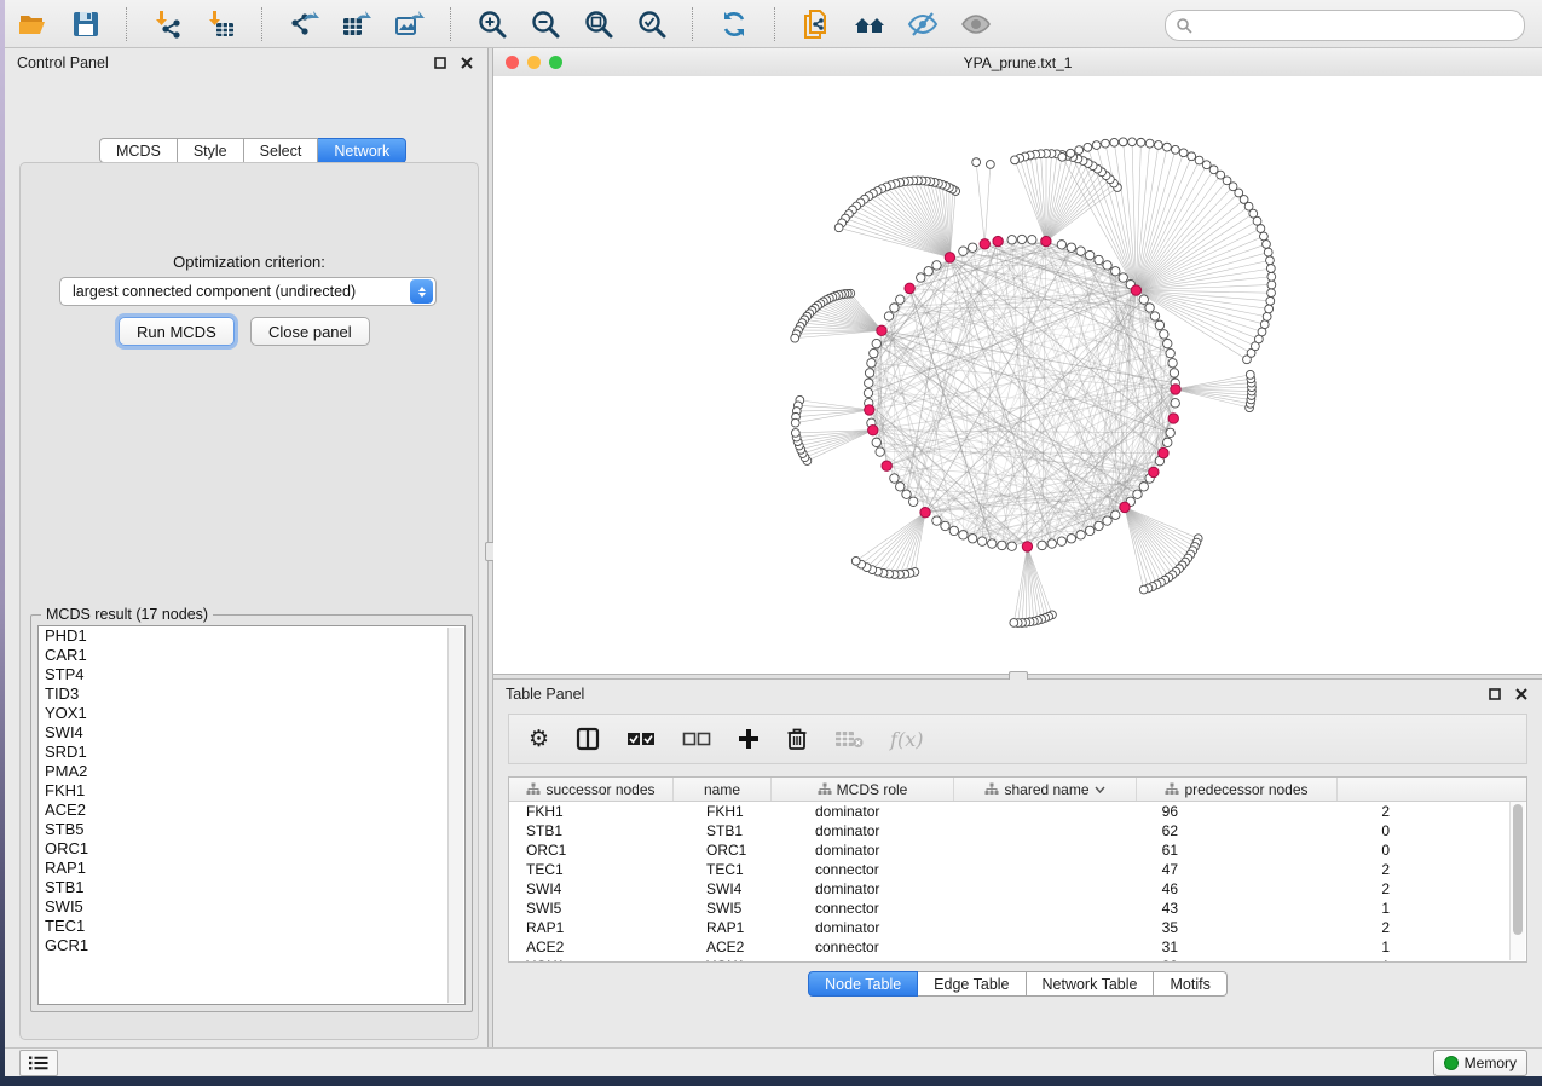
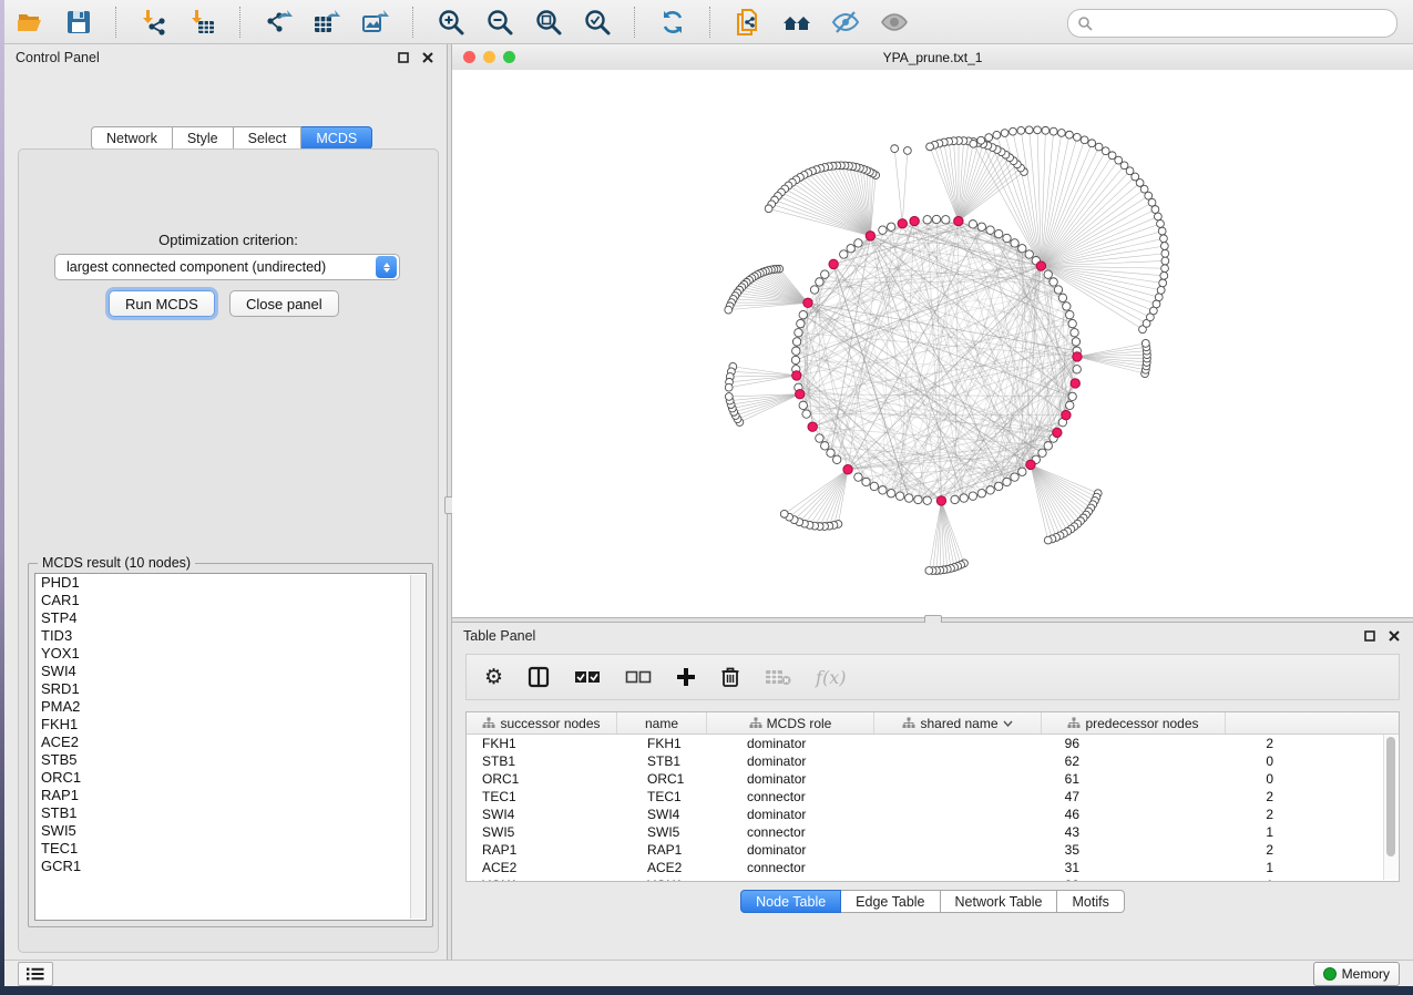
  Control Panel
- MCDS
+ Network
  Style
  Select
- Network
+ MCDS
  Optimization criterion:
  largest connected component (undirected)
  Run MCDS
  Close panel
- MCDS result (17 nodes)
+ MCDS result (10 nodes)
  PHD1
  CAR1
  STP4
  TID3
  YOX1
  SWI4
  SRD1
  PMA2
  FKH1
  ACE2
  STB5
  ORC1
  RAP1
  STB1
  SWI5
  TEC1
  GCR1
  YPA_prune.txt_1
  Table Panel
  ⚙
  f(x)
  successor nodes
  name
  MCDS role
  shared name
  predecessor nodes
  FKH1
  FKH1
  dominator
  96
  2
  STB1
  STB1
  dominator
  62
  0
  ORC1
  ORC1
  dominator
  61
  0
  TEC1
  TEC1
  connector
  47
  2
  SWI4
  SWI4
  dominator
  46
  2
  SWI5
  SWI5
  connector
  43
  1
  RAP1
  RAP1
  dominator
  35
  2
  ACE2
  ACE2
  connector
  31
  1
  Node Table
  Edge Table
  Network Table
  Motifs
  Memory
